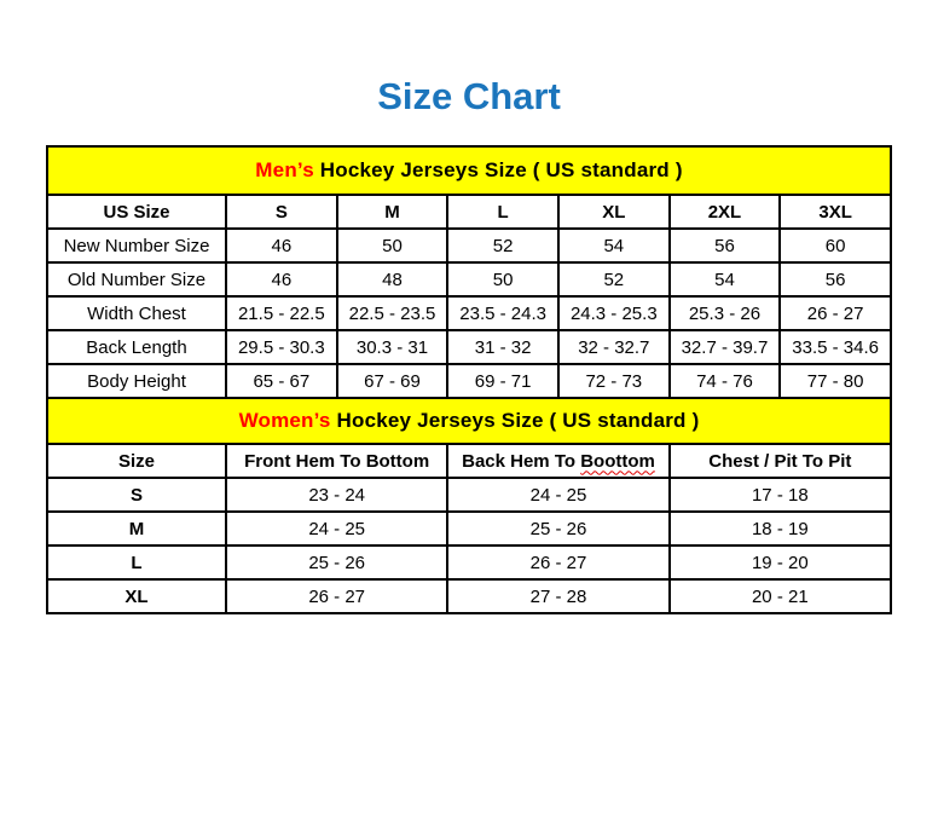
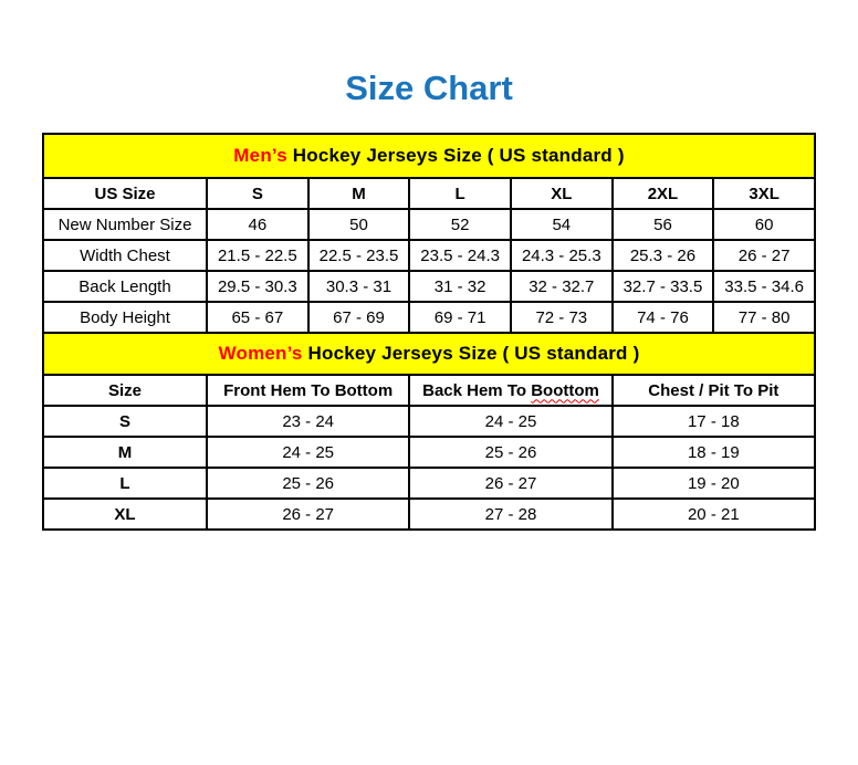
  Size Chart
  Men’s Hockey Jerseys Size ( US standard )
  US Size	S	M	L	XL	2XL	3XL
  New Number Size	46	50	52	54	56	60
- Old Number Size	46	48	50	52	54	56
  Width Chest	21.5 - 22.5	22.5 - 23.5	23.5 - 24.3	24.3 - 25.3	25.3 - 26	26 - 27
- Back Length	29.5 - 30.3	30.3 - 31	31 - 32	32 - 32.7	32.7 - 39.7	33.5 - 34.6
+ Back Length	29.5 - 30.3	30.3 - 31	31 - 32	32 - 32.7	32.7 - 33.5	33.5 - 34.6
  Body Height	65 - 67	67 - 69	69 - 71	72 - 73	74 - 76	77 - 80
  Women’s Hockey Jerseys Size ( US standard )
  Size	Front Hem To Bottom	Back Hem To Boottom	Chest / Pit To Pit
  S	23 - 24	24 - 25	17 - 18
  M	24 - 25	25 - 26	18 - 19
  L	25 - 26	26 - 27	19 - 20
  XL	26 - 27	27 - 28	20 - 21
